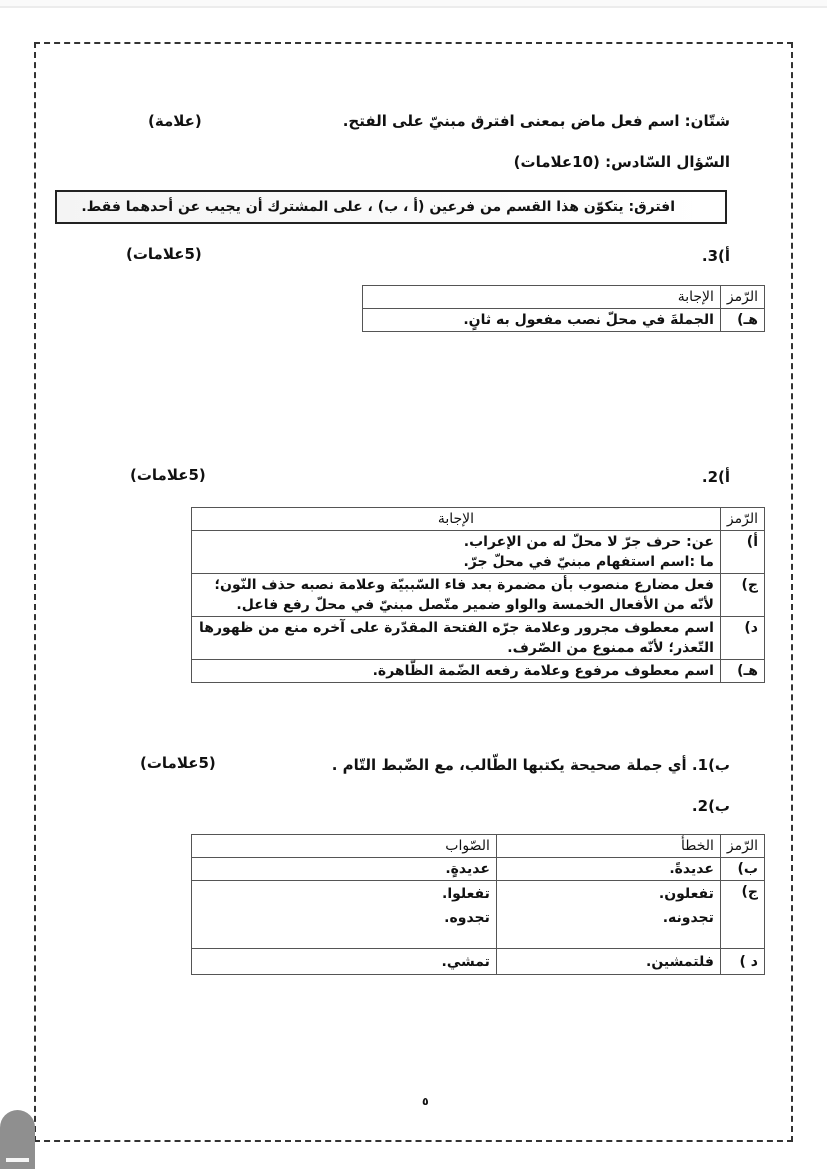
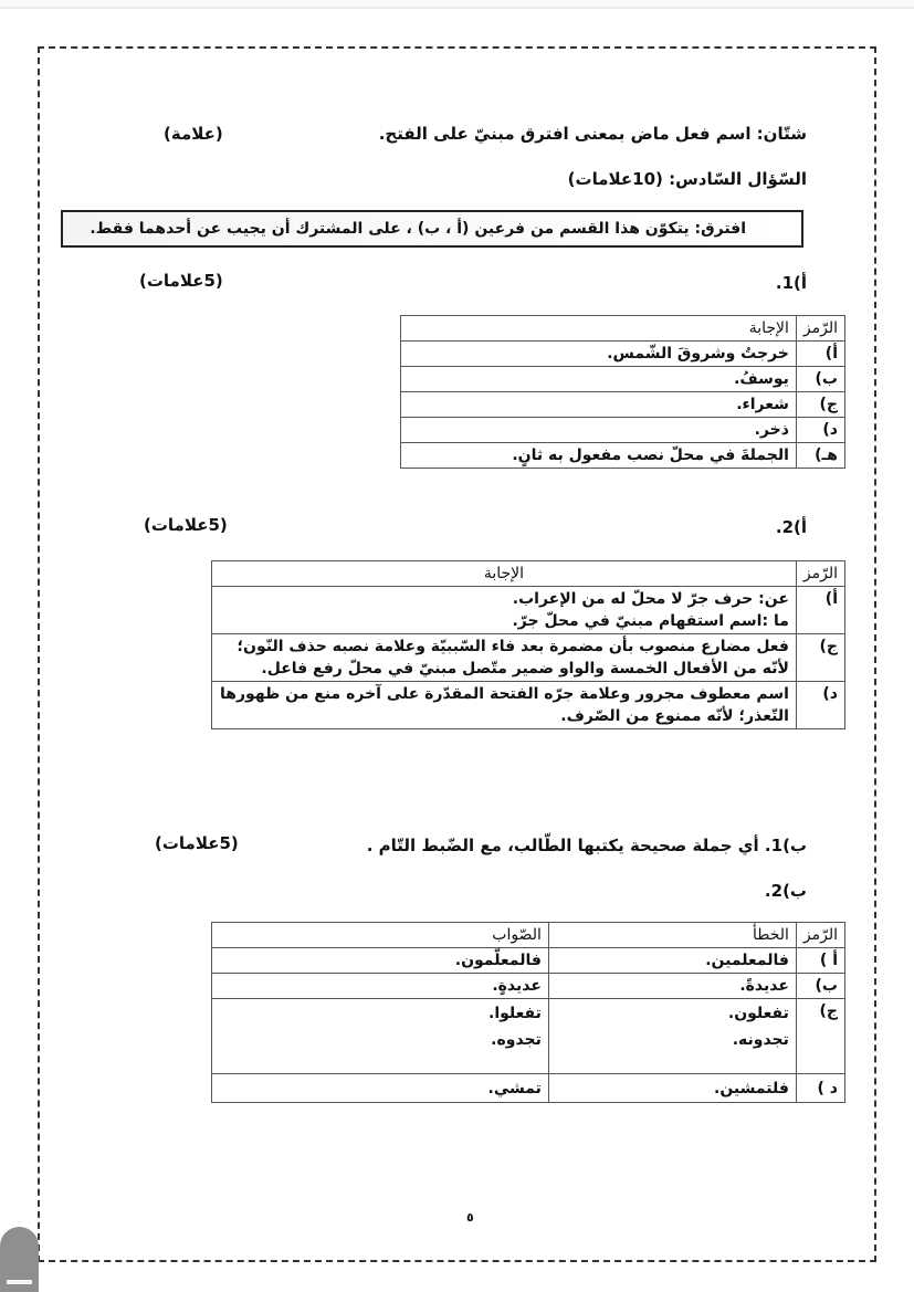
  شتّان: اسم فعل ماض بمعنى افترق مبنيّ على الفتح.
  (علامة)
  السّؤال السّادس: (10علامات)
  افترق: يتكوّن هذا القسم من فرعين (أ ، ب) ، على المشترك أن يجيب عن أحدهما فقط.
- أ)3.
+ أ)1.
  (5علامات)
  الرّمز	الإجابة
+ أ)	خرجتُ وشروقَ الشّمس.
+ ب)	يوسفُ.
+ ج)	شعراء.
+ د)	ذخر.
  هـ)	الجملةَ في محلّ نصب مفعول به ثانٍ.
  أ)2.
  (5علامات)
  الرّمز	الإجابة
  أ)	عن: حرف جرّ لا محلّ له من الإعراب. ما :اسم استفهام مبنيّ في محلّ جرّ.
  ج)	فعل مضارع منصوب بأن مضمرة بعد فاء السّببيّة وعلامة نصبه حذف النّون؛ لأنّه من الأفعال الخمسة والواو ضمير متّصل مبنيّ في محلّ رفع فاعل.
  د)	اسم معطوف مجرور وعلامة جرّه الفتحة المقدّرة على آخره منع من ظهورها التّعذر؛ لأنّه ممنوع من الصّرف.
- هـ)	اسم معطوف مرفوع وعلامة رفعه الضّمة الظّاهرة.
  ب)1. أي جملة صحيحة يكتبها الطّالب، مع الضّبط التّام .
  (5علامات)
  ب)2.
  الرّمز	الخطأ	الصّواب
+ أ )	فالمعلمين.	فالمعلّمون.
  ب)	عديدةً.	عديدةٍ.
  ج)	تفعلون. تجدونه.	تفعلوا. تجدوه.
  د )	فلتمشين.	تمشي.
  ٥
